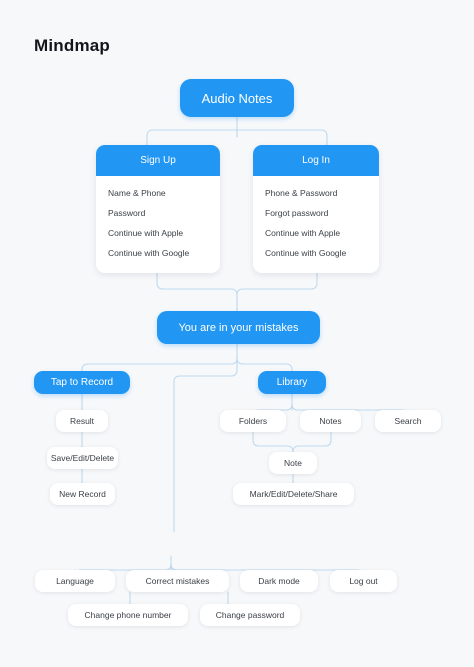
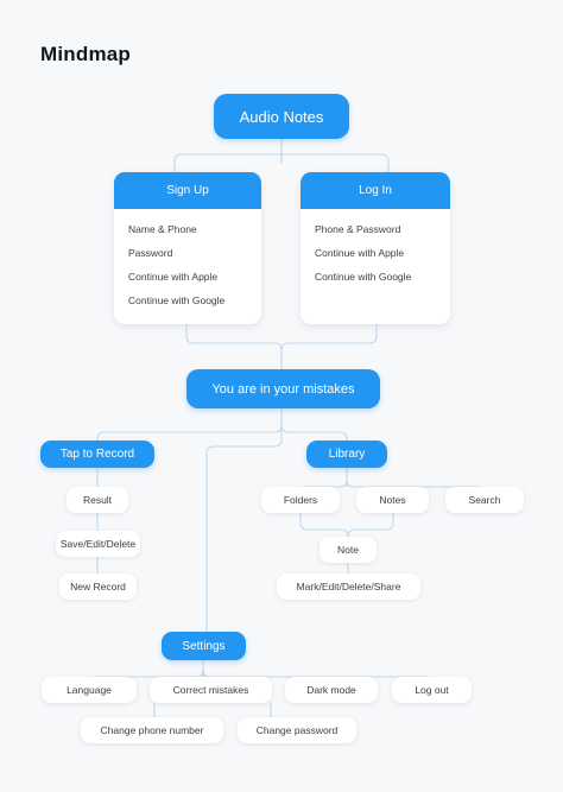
  Mindmap
  Audio Notes
  Sign Up
  Name & Phone
  Password
  Continue with Apple
  Continue with Google
  Log In
  Phone & Password
- Forgot password
  Continue with Apple
  Continue with Google
  You are in your mistakes
  Tap to Record
  Result
  Save/Edit/Delete
  New Record
  Library
  Folders
  Notes
  Search
  Note
  Mark/Edit/Delete/Share
+ Settings
  Language
  Correct mistakes
  Dark mode
  Log out
  Change phone number
  Change password
